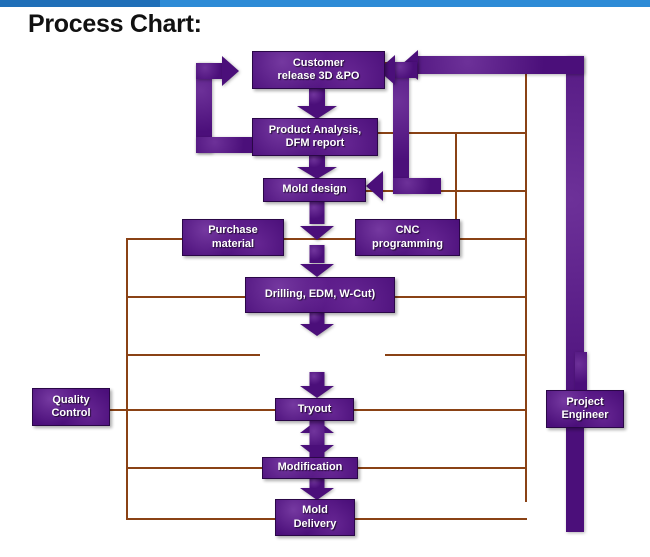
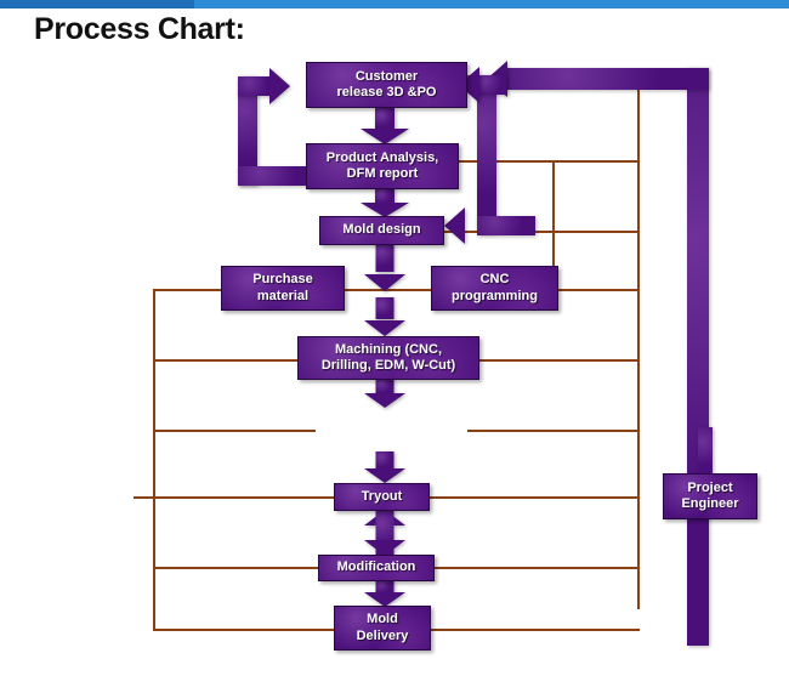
  Process Chart:
  Customer
  release 3D &PO
  Product Analysis,
  DFM report
  Mold design
  Purchase
  material
  CNC
  programming
+ Machining (CNC,
  Drilling, EDM, W-Cut)
  Tryout
  Modification
  Mold
  Delivery
- Quality
- Control
  Project
  Engineer
